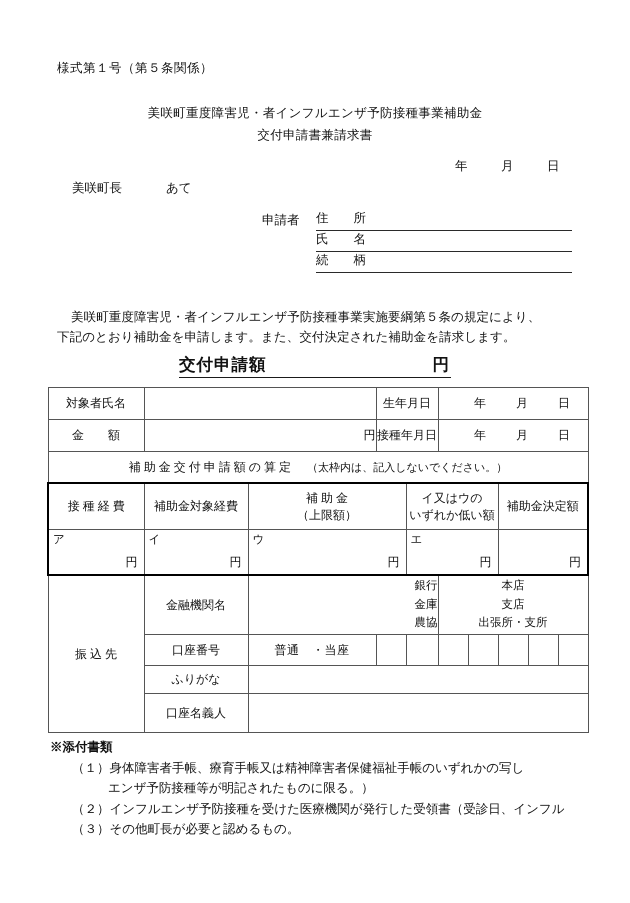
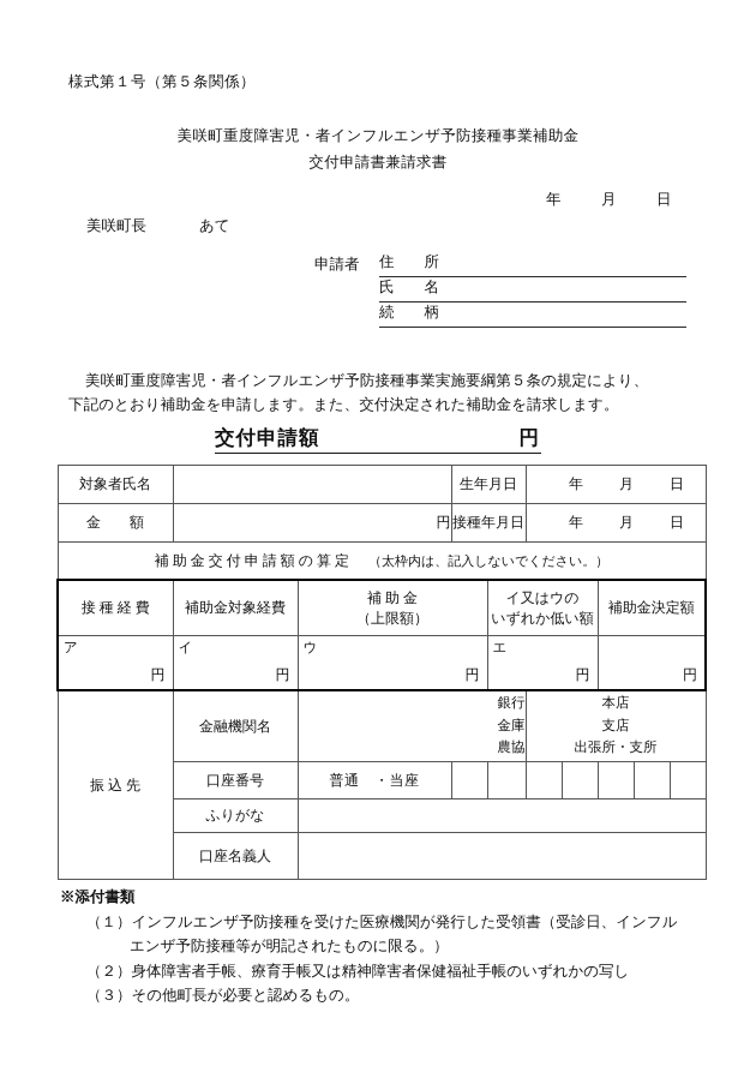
  様式第１号（第５条関係）
  美咲町重度障害児・者インフルエンザ予防接種事業補助金
  交付申請書兼請求書
  年 月 日
  美咲町長 あて
  申請者
  住 所
  氏 名
  続 柄
  美咲町重度障害児・者インフルエンザ予防接種事業実施要綱第５条の規定により、
  下記のとおり補助金を申請します。また、交付決定された補助金を請求します。
  交付申請額
  円
  対象者氏名		生年月日	年 月 日
  金 額	円	接種年月日	年 月 日
  補 助 金 交 付 申 請 額 の 算 定 （太枠内は、記入しないでください。）
  接 種 経 費	補助金対象経費	補 助 金 （上限額）	イ又はウの いずれか低い額	補助金決定額
  ア 円	イ 円	ウ 円	エ 円	円
  振 込 先	金融機関名	銀行 金庫 農協	本店 支店 出張所・支所
  口座番号	普通 ・当座
  ふりがな
  口座名義人
  ※添付書類
- （１）身体障害者手帳、療育手帳又は精神障害者保健福祉手帳のいずれかの写し
+ （１）インフルエンザ予防接種を受けた医療機関が発行した受領書（受診日、インフル
  エンザ予防接種等が明記されたものに限る。）
- （２）インフルエンザ予防接種を受けた医療機関が発行した受領書（受診日、インフル
+ （２）身体障害者手帳、療育手帳又は精神障害者保健福祉手帳のいずれかの写し
  （３）その他町長が必要と認めるもの。
